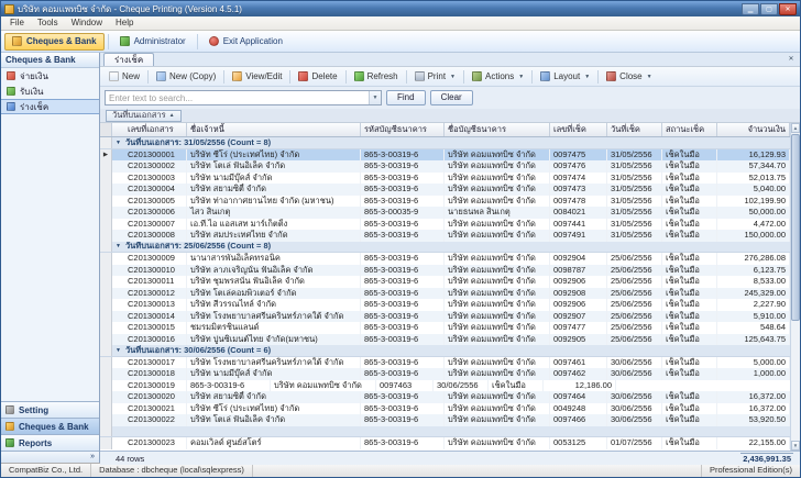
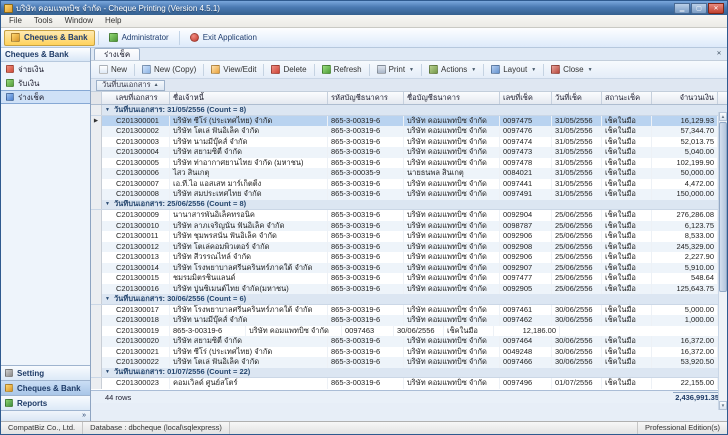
  บริษัท คอมแพทบิซ จำกัด - Cheque Printing (Version 4.5.1)
  File
  Tools
  Window
  Help
  Cheques & Bank
  Administrator
  Exit Application
  Cheques & Bank
  จ่ายเงิน
  รับเงิน
  ร่างเช็ค
  Setting
  Cheques & Bank
  Reports
  ร่างเช็ค
  New
  New (Copy)
  View/Edit
  Delete
  Refresh
  Print
  Actions
  Layout
  Close
- Enter text to search...
- Find
- Clear
  วันที่บนเอกสาร
  เลขที่เอกสาร
  ชื่อเจ้าหนี้
  รหัสบัญชีธนาคาร
  ชื่อบัญชีธนาคาร
  เลขที่เช็ค
  วันที่เช็ค
  สถานะเช็ค
  จำนวนเงิน
  วันที่บนเอกสาร: 31/05/2556 (Count = 8)
  C201300001
  บริษัท ซีโร่ (ประเทศไทย) จำกัด
  865-3-00319-6
  บริษัท คอมแพทบิซ จำกัด
  0097475
  31/05/2556
  เช็คในมือ
  16,129.93
  C201300002
  บริษัท โตเล่ ฟันอิเล็ค จำกัด
  865-3-00319-6
  บริษัท คอมแพทบิซ จำกัด
  0097476
  31/05/2556
  เช็คในมือ
  57,344.70
  C201300003
  บริษัท นามมีบุ๊คส์ จำกัด
  865-3-00319-6
  บริษัท คอมแพทบิซ จำกัด
  0097474
  31/05/2556
  เช็คในมือ
  52,013.75
  C201300004
  บริษัท สยามซิตี้ จำกัด
  865-3-00319-6
  บริษัท คอมแพทบิซ จำกัด
  0097473
  31/05/2556
  เช็คในมือ
  5,040.00
  C201300005
  บริษัท ท่าอากาศยานไทย จำกัด (มหาชน)
  865-3-00319-6
  บริษัท คอมแพทบิซ จำกัด
  0097478
  31/05/2556
  เช็คในมือ
  102,199.90
  C201300006
  ไสว สินเกตุ
  865-3-00035-9
  นายธนพล สินเกตุ
  0084021
  31/05/2556
  เช็คในมือ
  50,000.00
  C201300007
  เอ.ที.ไอ แอสเสท มาร์เก็ตติ้ง
  865-3-00319-6
  บริษัท คอมแพทบิซ จำกัด
  0097441
  31/05/2556
  เช็คในมือ
  4,472.00
  C201300008
  บริษัท สมประเทศไทย จำกัด
  865-3-00319-6
  บริษัท คอมแพทบิซ จำกัด
  0097491
  31/05/2556
  เช็คในมือ
  150,000.00
  วันที่บนเอกสาร: 25/06/2556 (Count = 8)
  C201300009
  นานาสารพันอิเล็คทรอนิค
  865-3-00319-6
  บริษัท คอมแพทบิซ จำกัด
  0092904
  25/06/2556
  เช็คในมือ
  276,286.08
  C201300010
  บริษัท ลาภเจริญนั่น ฟันอิเล็ค จำกัด
  865-3-00319-6
  บริษัท คอมแพทบิซ จำกัด
  0098787
  25/06/2556
  เช็คในมือ
  6,123.75
  C201300011
  บริษัท ชุมพรสนั่น ฟันอิเล็ค จำกัด
  865-3-00319-6
  บริษัท คอมแพทบิซ จำกัด
  0092906
  25/06/2556
  เช็คในมือ
  8,533.00
  C201300012
  บริษัท โตเล่คอมพิวเตอร์ จำกัด
  865-3-00319-6
  บริษัท คอมแพทบิซ จำกัด
  0092908
  25/06/2556
  เช็คในมือ
  245,329.00
  C201300013
  บริษัท สีวรรณไทล์ จำกัด
  865-3-00319-6
  บริษัท คอมแพทบิซ จำกัด
  0092906
  25/06/2556
  เช็คในมือ
  2,227.90
  C201300014
  บริษัท โรงพยาบาลศรีนครินทร์ภาคใต้ จำกัด
  865-3-00319-6
  บริษัท คอมแพทบิซ จำกัด
  0092907
  25/06/2556
  เช็คในมือ
  5,910.00
  C201300015
  ชมรมมิตรชินแลนด์
  865-3-00319-6
  บริษัท คอมแพทบิซ จำกัด
  0097477
  25/06/2556
  เช็คในมือ
  548.64
  C201300016
  บริษัท ปูนซิเมนต์ไทย จำกัด(มหาชน)
  865-3-00319-6
  บริษัท คอมแพทบิซ จำกัด
  0092905
  25/06/2556
  เช็คในมือ
  125,643.75
  วันที่บนเอกสาร: 30/06/2556 (Count = 6)
  C201300017
  บริษัท โรงพยาบาลศรีนครินทร์ภาคใต้ จำกัด
  865-3-00319-6
  บริษัท คอมแพทบิซ จำกัด
  0097461
  30/06/2556
  เช็คในมือ
  5,000.00
  C201300018
  บริษัท นามมีบุ๊คส์ จำกัด
  865-3-00319-6
  บริษัท คอมแพทบิซ จำกัด
  0097462
  30/06/2556
  เช็คในมือ
  1,000.00
  C201300019
  865-3-00319-6
  บริษัท คอมแพทบิซ จำกัด
  0097463
  30/06/2556
  เช็คในมือ
  12,186.00
  C201300020
  บริษัท สยามซิตี้ จำกัด
  865-3-00319-6
  บริษัท คอมแพทบิซ จำกัด
  0097464
  30/06/2556
  เช็คในมือ
  16,372.00
  C201300021
  บริษัท ซีโร่ (ประเทศไทย) จำกัด
  865-3-00319-6
  บริษัท คอมแพทบิซ จำกัด
  0049248
  30/06/2556
  เช็คในมือ
  16,372.00
  C201300022
  บริษัท โตเล่ ฟันอิเล็ค จำกัด
  865-3-00319-6
  บริษัท คอมแพทบิซ จำกัด
  0097466
  30/06/2556
  เช็คในมือ
  53,920.50
+ วันที่บนเอกสาร: 01/07/2556 (Count = 22)
  C201300023
  คอมเวิลด์ ศูนย์สโตร์
  865-3-00319-6
  บริษัท คอมแพทบิซ จำกัด
- 0053125
+ 0097496
  01/07/2556
  เช็คในมือ
  22,155.00
  44 rows
  2,436,991.35
  CompatBiz Co., Ltd.
  Database : dbcheque (local\sqlexpress)
  Professional Edition(s)
